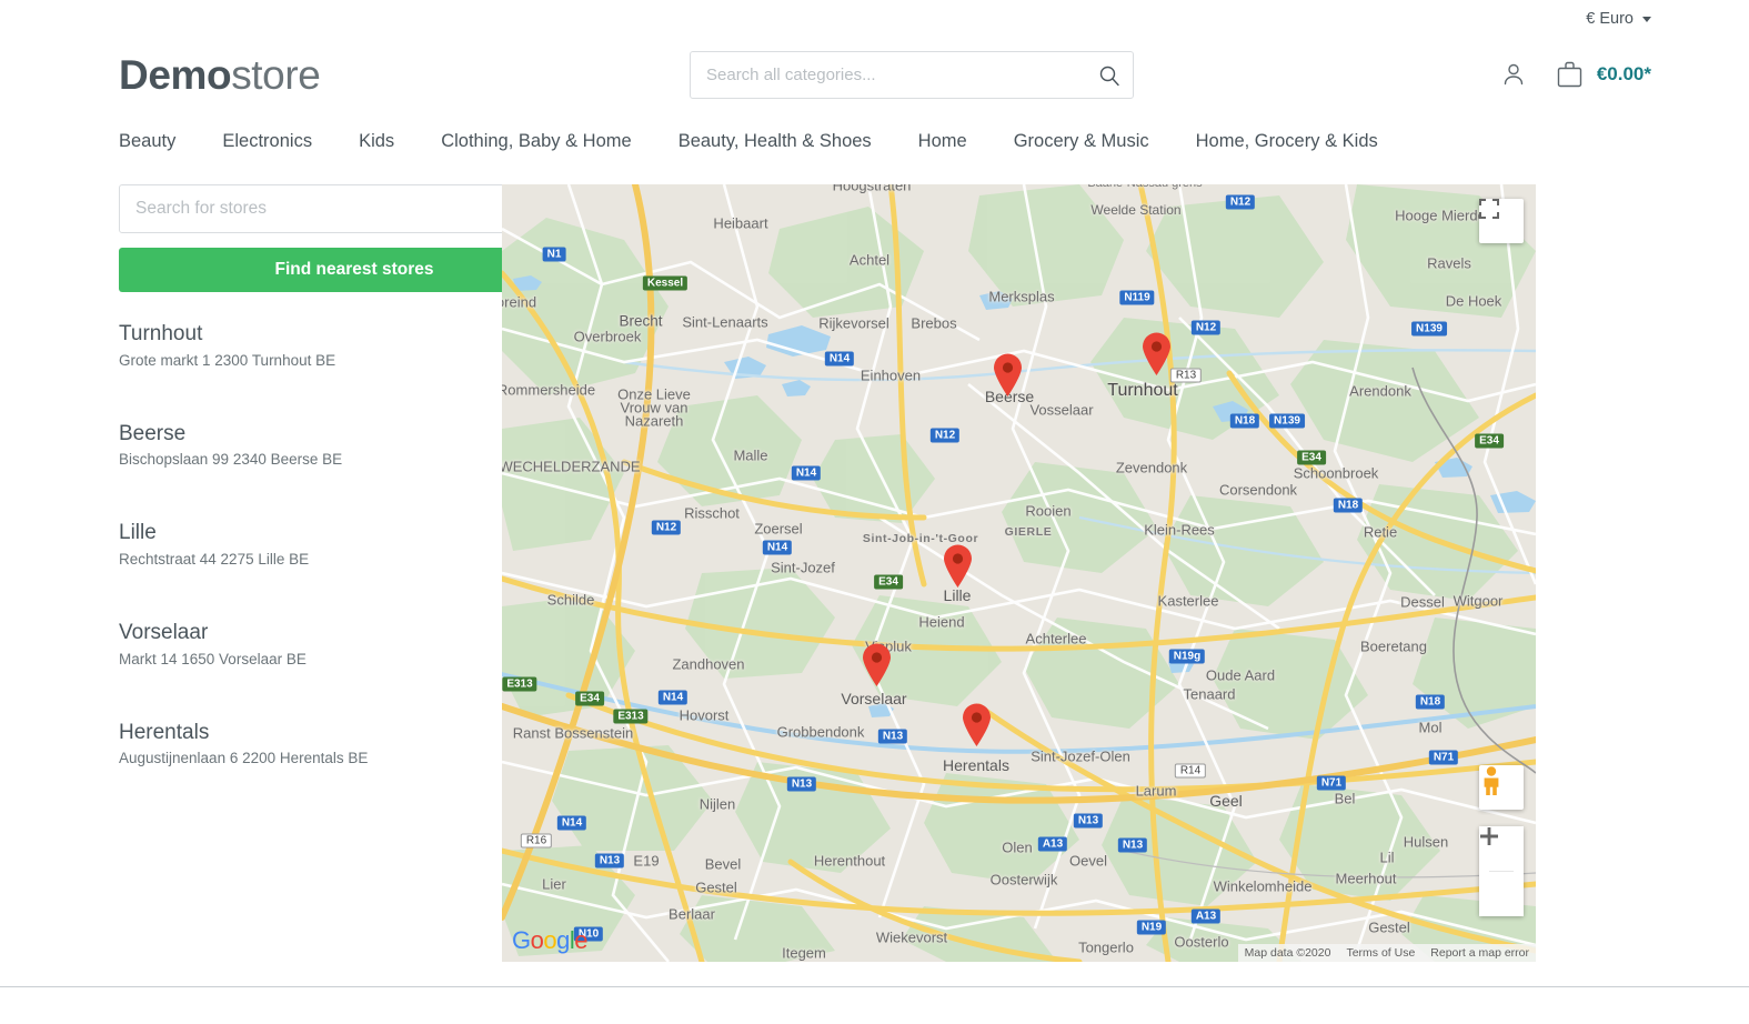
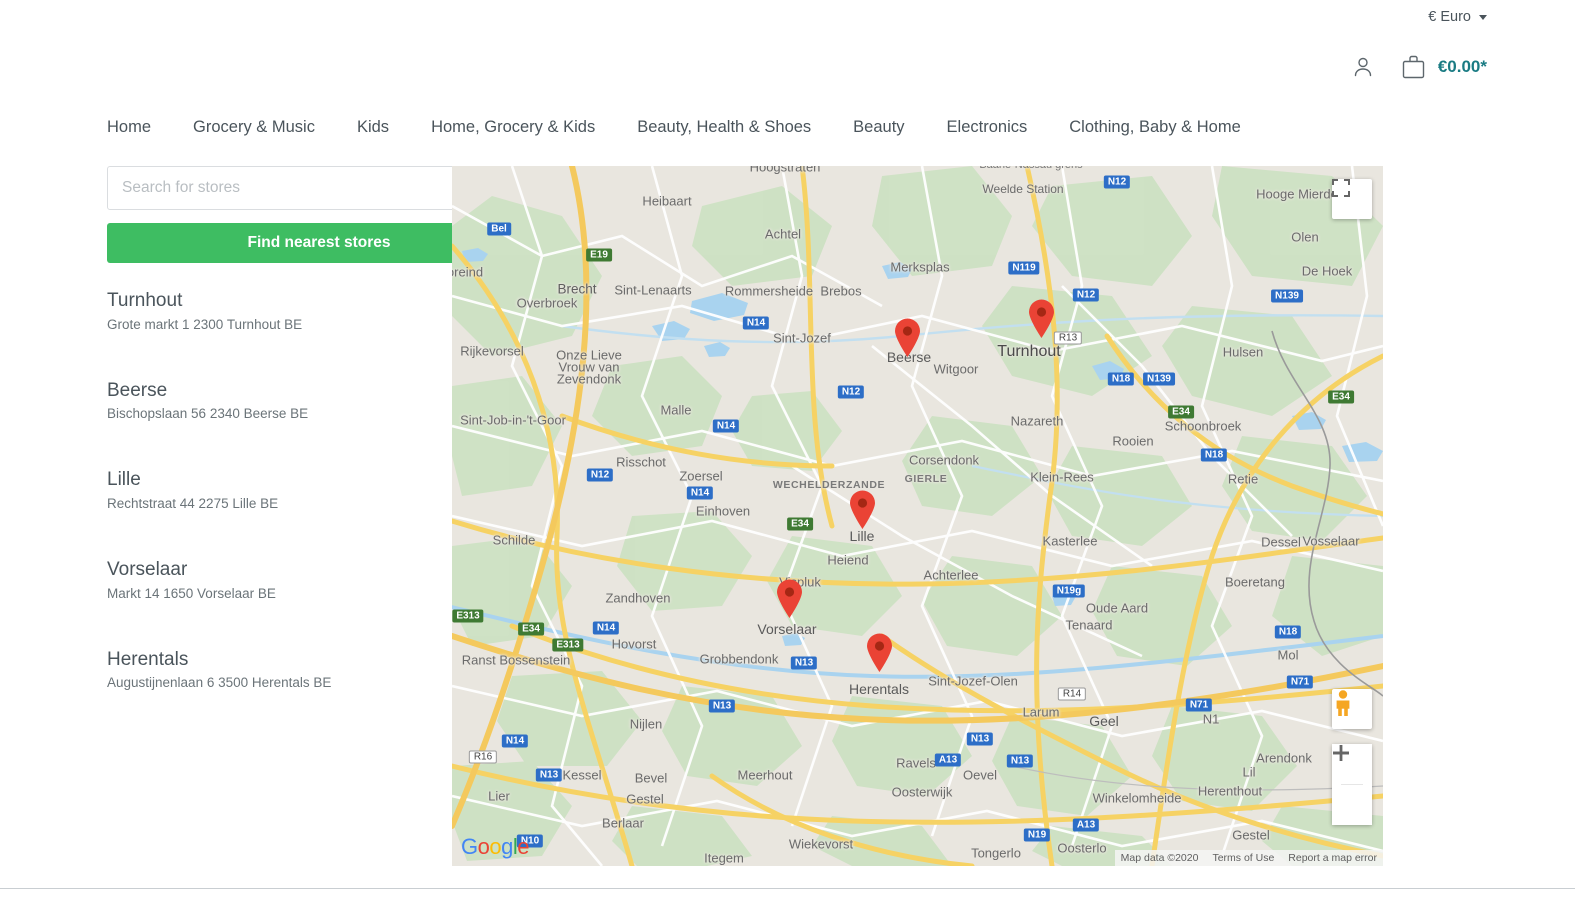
  € Euro
- Demostore
- Search all categories...
  €0.00*
- Beauty
+ Home
- Electronics
+ Grocery & Music
  Kids
- Clothing, Baby & Home
+ Home, Grocery & Kids
  Beauty, Health & Shoes
- Home
+ Beauty
- Grocery & Music
+ Electronics
- Home, Grocery & Kids
+ Clothing, Baby & Home
  Search for stores Find nearest stores
  Turnhout
  Grote markt 1 2300 Turnhout BE
  Beerse
- Bischopslaan 99 2340 Beerse BE
+ Bischopslaan 56 2340 Beerse BE
  Lille
  Rechtstraat 44 2275 Lille BE
  Vorselaar
  Markt 14 1650 Vorselaar BE
  Herentals
- Augustijnenlaan 6 2200 Herentals BE
+ Augustijnenlaan 6 3500 Herentals BE
  Hoogstraten
  Weelde Station
  Hooge Mierd
  Heibaart
- N1
+ Bel
  Achtel
  N12
- Ravels
+ Olen
  Merksplas
  N119
  De Hoek
  N139
- Kessel
+ E19
  Brecht
  Sint-Lenaarts
- Rijkevorsel
+ Rommersheide
  Brebos
  Overbroek
  reind
  N12
  Turnhout
  R13
  Beerse
- Vosselaar
+ Witgoor
  N14
- Einhoven
+ Sint-Jozef
- Rommersheide
+ Rijkevorsel
  Onze Lieve
  Vrouw van
- Nazareth
+ Zevendonk
- Arendonk
+ Hulsen
  N18
  N139
  N12
  E34
  E34
- Zevendonk
+ Nazareth
  Schoonbroek
- Corsendonk
+ Rooien
- WECHELDERZANDE
+ Sint-Job-in-'t-Goor
  Malle
  N14
  Risschot
  Zoersel
- Rooien
+ Corsendonk
  Klein-Rees
  N18
  Retie
  N12
  N14
- Sint-Job-in-'t-Goor
+ WECHELDERZANDE
  GIERLE
  E34
- Sint-Jozef
+ Einhoven
  Schilde
  Lille
  Heiend
  Kasterlee
  Dessel
- Witgoor
+ Vosselaar
  Achterlee
  Boeretang
  N19g
  Zandhoven
  E313
  N14
  Oude Aard
  Tenaard
  N18
  Vorselaar
  E34
  Hovorst
  E313
  Grobbendonk
  Ranst Bossenstein
  Mol
  Herentals
  Sint-Jozef-Olen
  R14
  N13
  N71
  N71
  Larum
  Geel
- Bel
+ N1
  Nijlen
  N13
  N13
  N13
  N14
  R16
  N13
- E19
+ Kessel
  Bevel
- Herenthout
+ Meerhout
- Olen
+ Ravels
  A13
  Oevel
- Hulsen
+ Arendonk
  Lil
- Meerhout
+ Herenthout
  Winkelomheide
  Oosterwijk
  Lier
  Gestel
  Berlaar
  A13
  N19
  Gestel
  Oosterlo
  Tongerlo
  Wiekevorst
  Itegem
  N10
  Google
  Map data ©2020
  Terms of Use
  Report a map error
